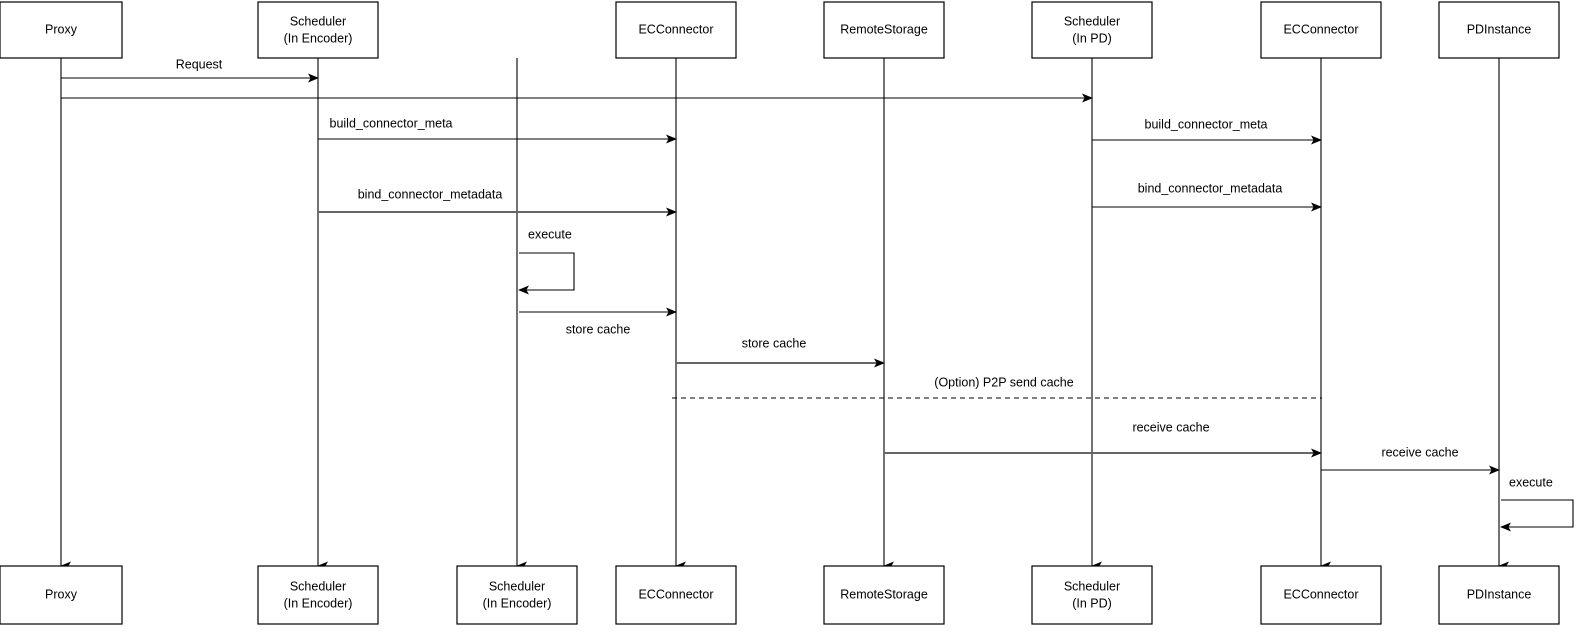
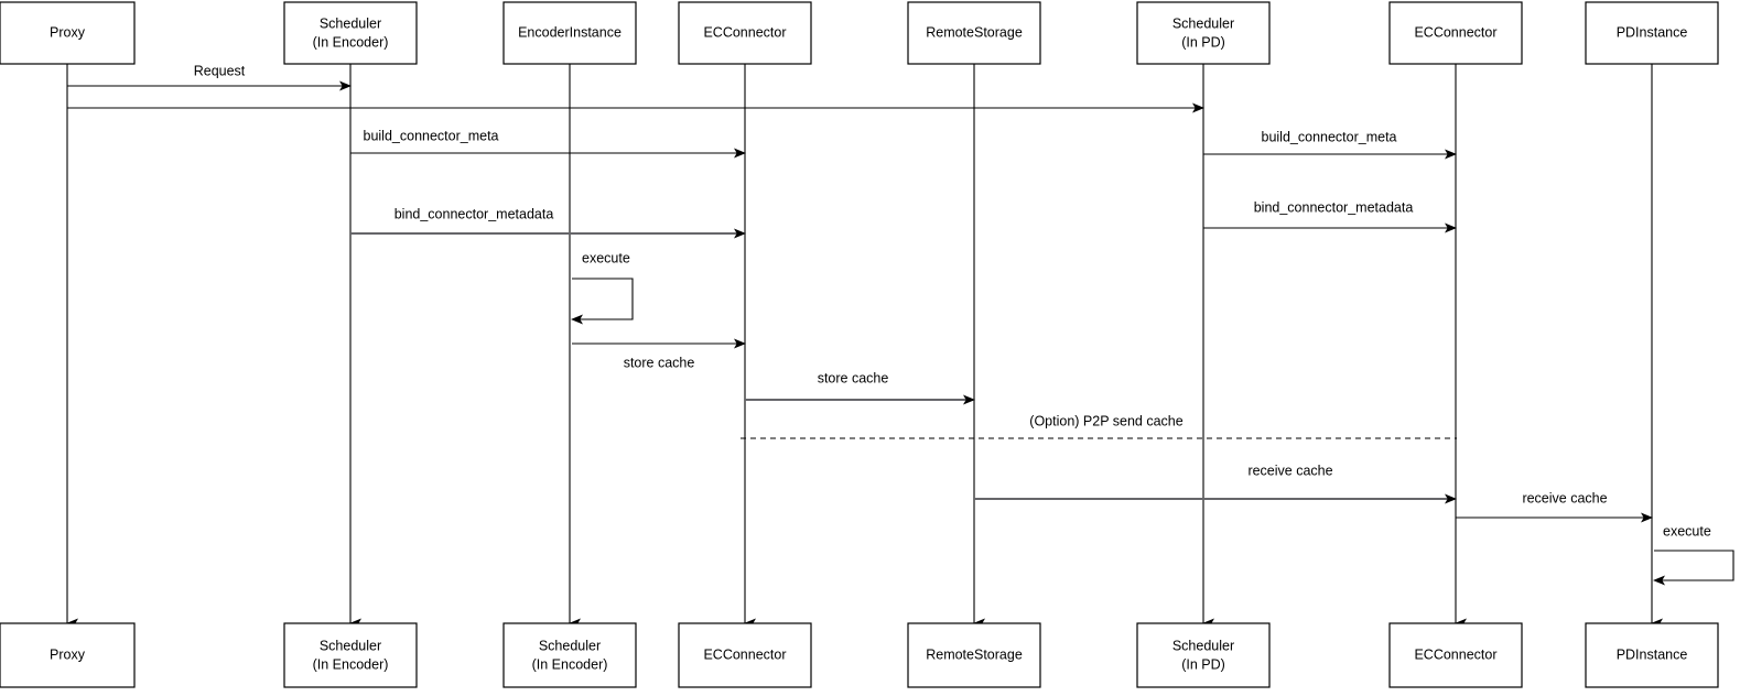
  Request
  build_connector_meta
  build_connector_meta
  bind_connector_metadata
  bind_connector_metadata
  store cache
  store cache
  (Option) P2P send cache
  receive cache
  receive cache
  execute
  execute
  Proxy
  Scheduler
  (In Encoder)
+ EncoderInstance
  ECConnector
  RemoteStorage
  Scheduler
  (In PD)
  ECConnector
  PDInstance
  Proxy
  Scheduler
  (In Encoder)
  Scheduler
  (In Encoder)
  ECConnector
  RemoteStorage
  Scheduler
  (In PD)
  ECConnector
  PDInstance
